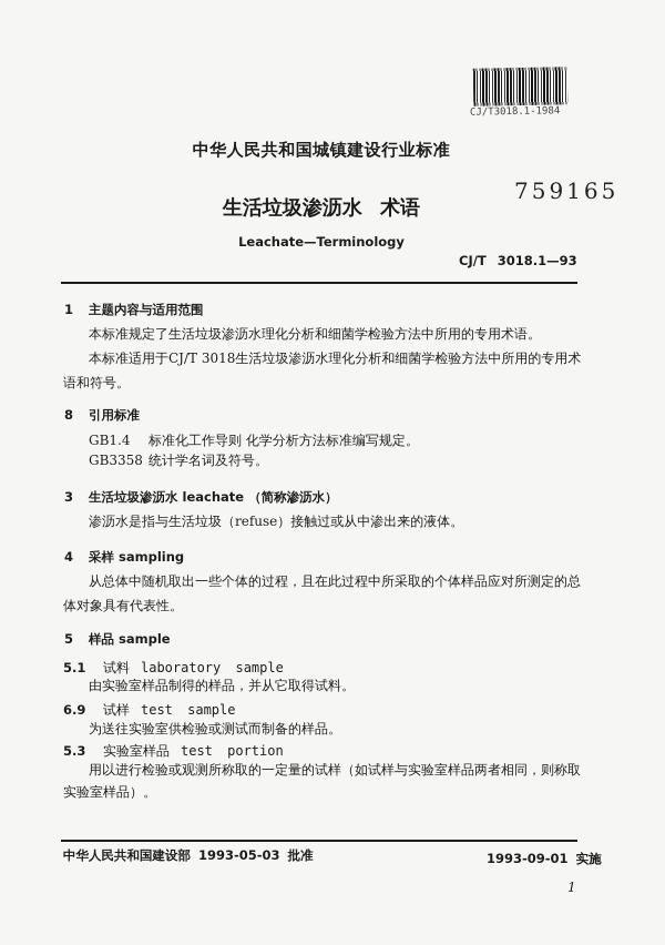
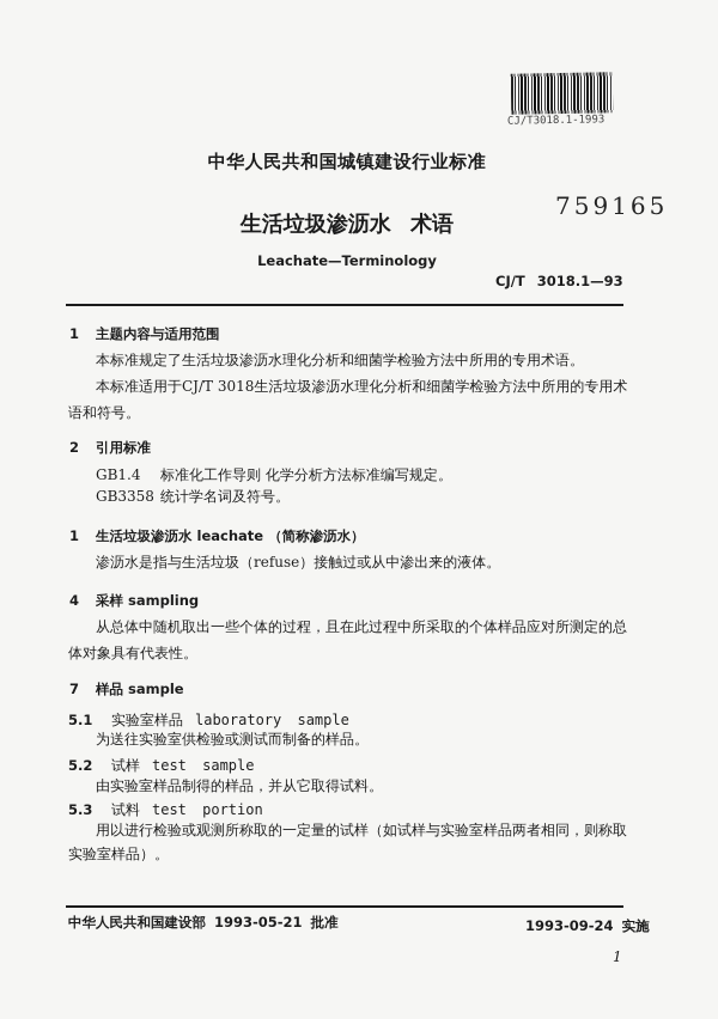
- CJ/T3018.1-1984
+ CJ/T3018.1-1993
  中华人民共和国城镇建设行业标准
  759165
  生活垃圾渗沥水 术语
  Leachate—Terminology
  CJ/T 3018.1—93
  1 主题内容与适用范围
  本标准规定了生活垃圾渗沥水理化分析和细菌学检验方法中所用的专用术语。
  本标准适用于CJ/T 3018生活垃圾渗沥水理化分析和细菌学检验方法中所用的专用术
  语和符号。
- 8 引用标准
+ 2 引用标准
  GB1.4 标准化工作导则 化学分析方法标准编写规定。
  GB3358 统计学名词及符号。
- 3 生活垃圾渗沥水 leachate （简称渗沥水）
+ 1 生活垃圾渗沥水 leachate （简称渗沥水）
  渗沥水是指与生活垃圾（refuse）接触过或从中渗出来的液体。
  4 采样 sampling
  从总体中随机取出一些个体的过程，且在此过程中所采取的个体样品应对所测定的总
  体对象具有代表性。
- 5 样品 sample
+ 7 样品 sample
- 5.1 试料 laboratory sample
+ 5.1 实验室样品 laboratory sample
- 由实验室样品制得的样品，并从它取得试料。
+ 为送往实验室供检验或测试而制备的样品。
- 6.9 试样 test sample
+ 5.2 试样 test sample
- 为送往实验室供检验或测试而制备的样品。
+ 由实验室样品制得的样品，并从它取得试料。
- 5.3 实验室样品 test portion
+ 5.3 试料 test portion
  用以进行检验或观测所称取的一定量的试样（如试样与实验室样品两者相同，则称取
  实验室样品）。
- 中华人民共和国建设部 1993-05-03 批准
+ 中华人民共和国建设部 1993-05-21 批准
- 1993-09-01 实施
+ 1993-09-24 实施
  1
